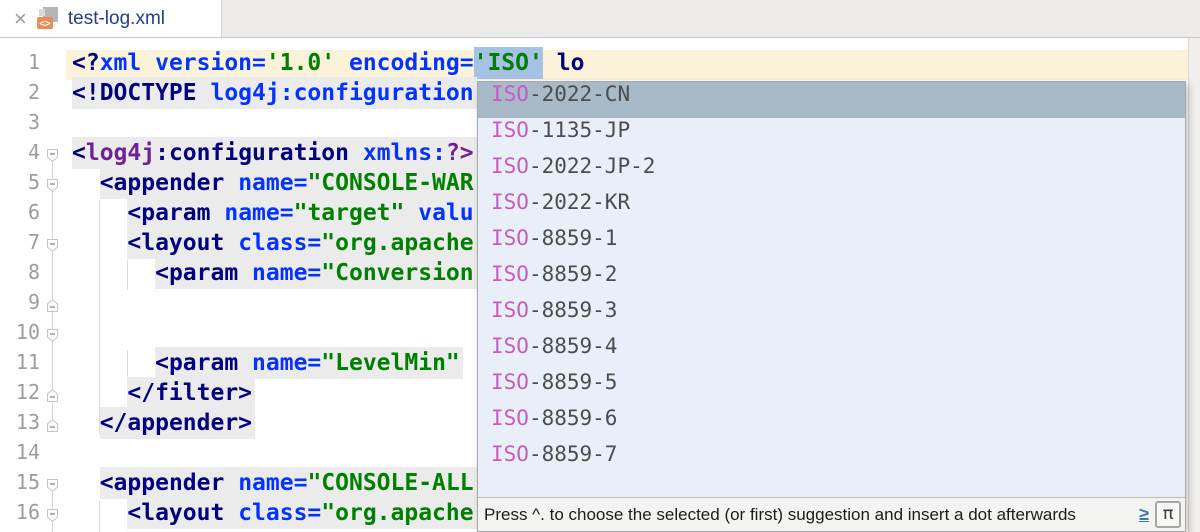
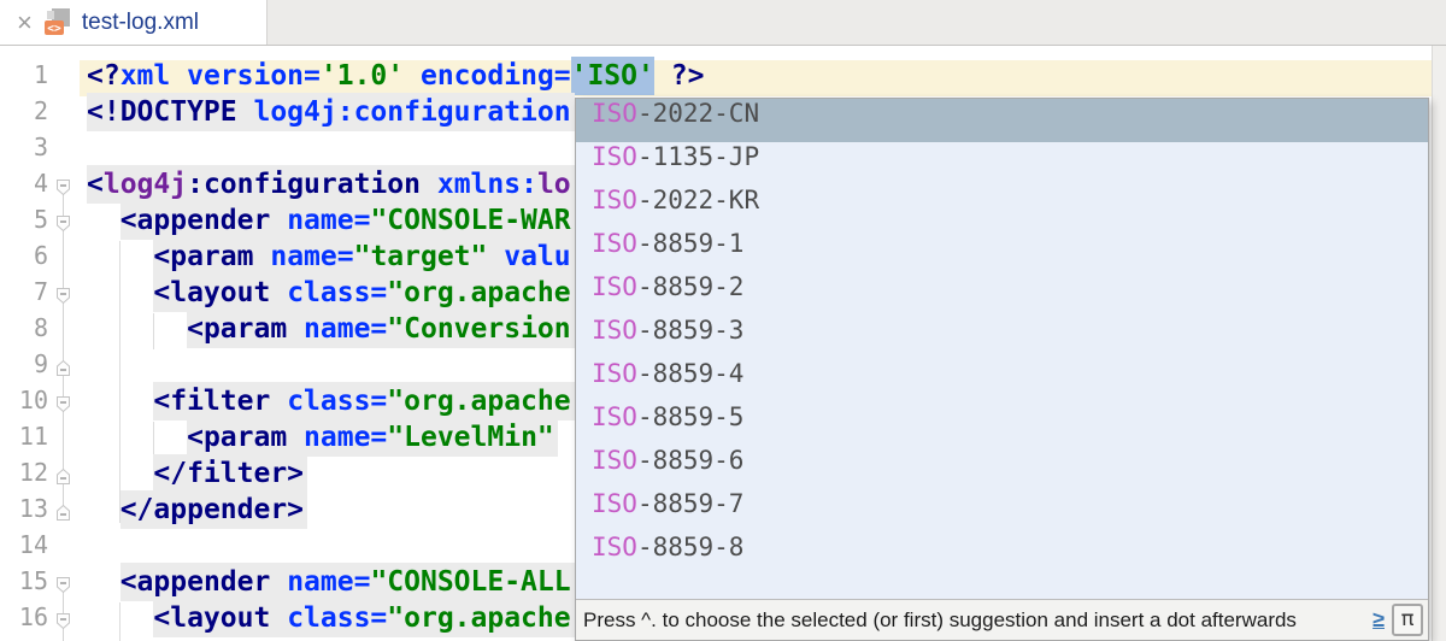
  ×
  <>
  test-log.xml
  1
  2
  3
  4
  5
  6
  7
  8
  9
  10
  11
  12
  13
  14
  15
  16
- <?xml version='1.0' encoding='ISO' lo
+ <?xml version='1.0' encoding='ISO' ?>
  <!DOCTYPE log4j:configuration
- <log4j:configuration xmlns:?>
+ <log4j:configuration xmlns:lo
  <appender name="CONSOLE-WAR
  <param name="target" valu
  <layout class="org.apache
  <param name="Conversion
+ <filter class="org.apache
  <param name="LevelMin"
  </filter>
  </appender>
  <appender name="CONSOLE-ALL
  <layout class="org.apache
  ISO-2022-CN
  ISO-1135-JP
- ISO-2022-JP-2
  ISO-2022-KR
  ISO-8859-1
  ISO-8859-2
  ISO-8859-3
  ISO-8859-4
  ISO-8859-5
  ISO-8859-6
  ISO-8859-7
+ ISO-8859-8
  Press ^. to choose the selected (or first) suggestion and insert a dot afterwards
  ≥
  π
